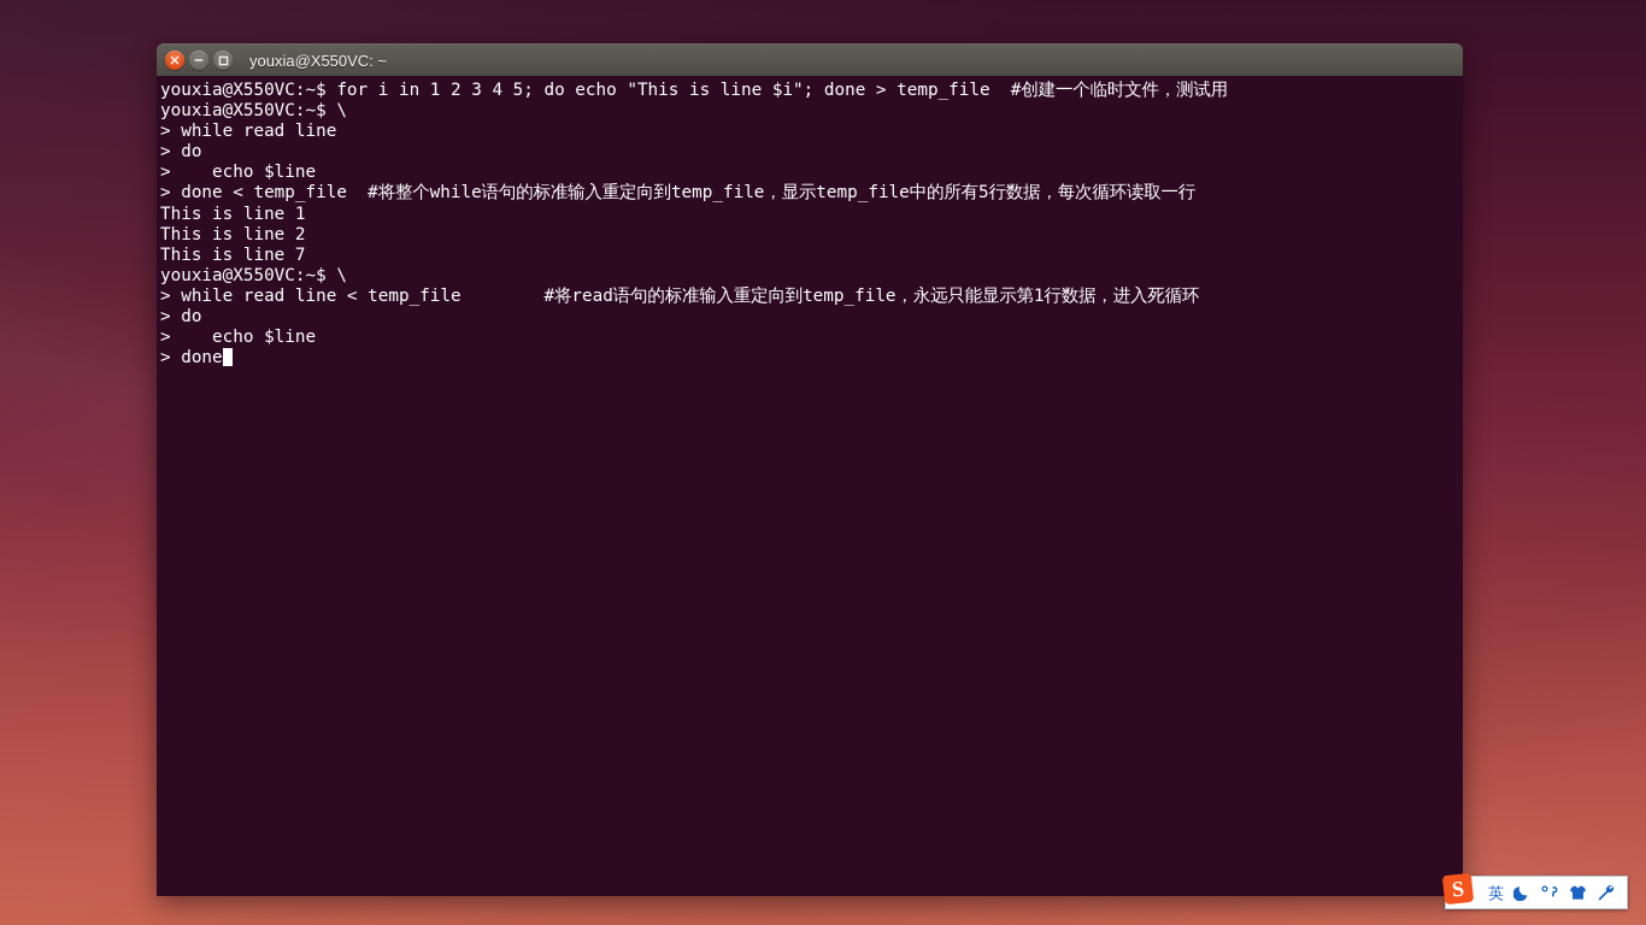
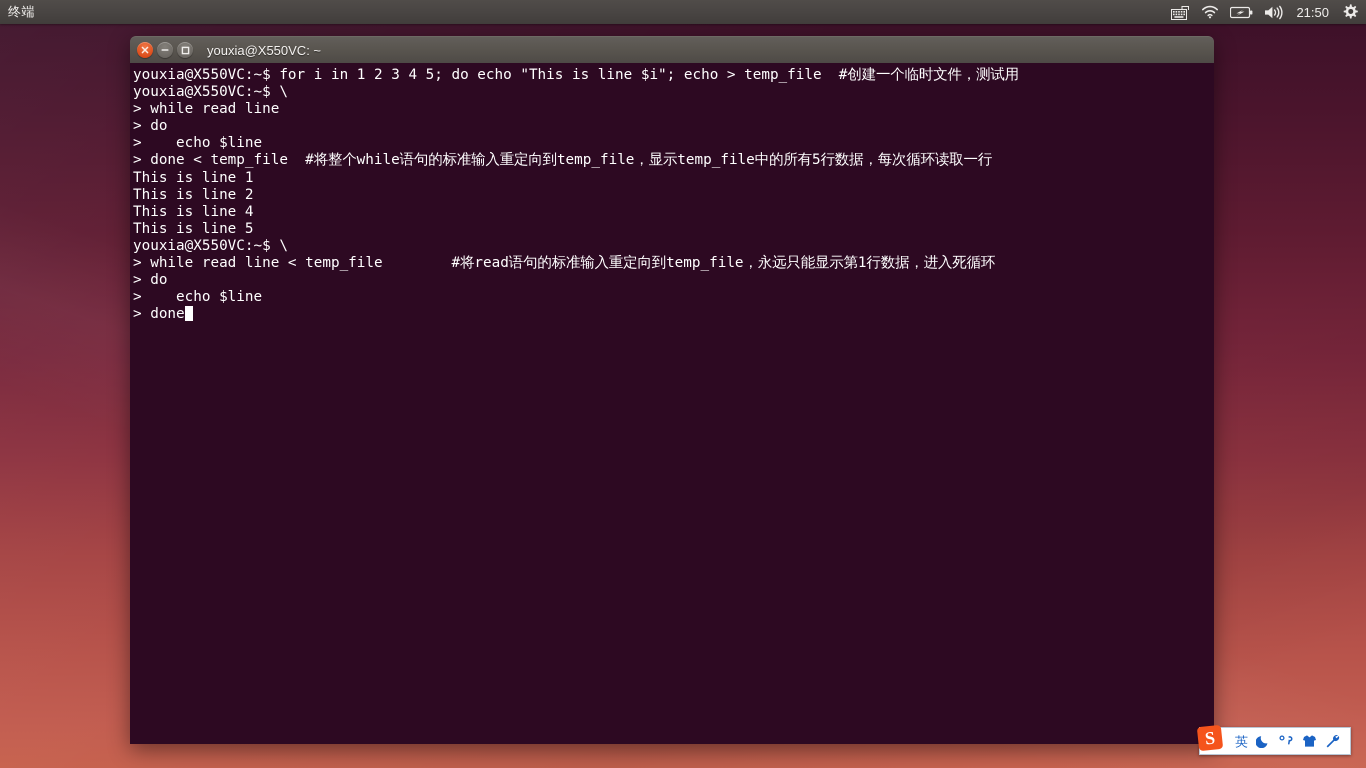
+ 终端
+ 21:50
  youxia@X550VC: ~
- youxia@X550VC:~$ for i in 1 2 3 4 5; do echo "This is line $i"; done > temp_file #创建一个临时文件，测试用
+ youxia@X550VC:~$ for i in 1 2 3 4 5; do echo "This is line $i"; echo > temp_file #创建一个临时文件，测试用
  youxia@X550VC:~$ \
  > while read line
  > do
  > echo $line
  > done < temp_file #将整个while语句的标准输入重定向到temp_file，显示temp_file中的所有5行数据，每次循环读取一行
  This is line 1
  This is line 2
- This is line 7
+ This is line 4
+ This is line 5
  youxia@X550VC:~$ \
  > while read line < temp_file #将read语句的标准输入重定向到temp_file，永远只能显示第1行数据，进入死循环
  > do
  > echo $line
  > done
  英
